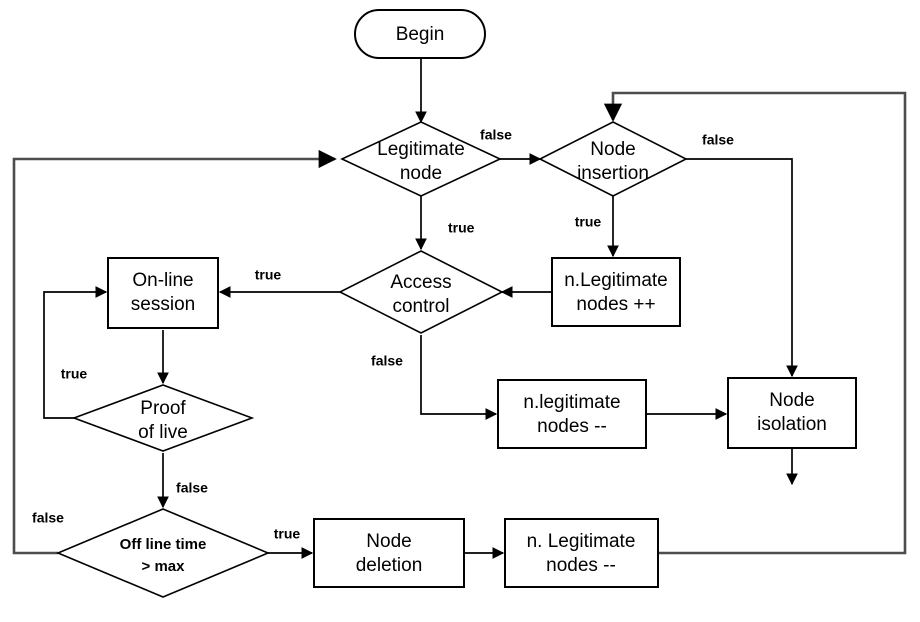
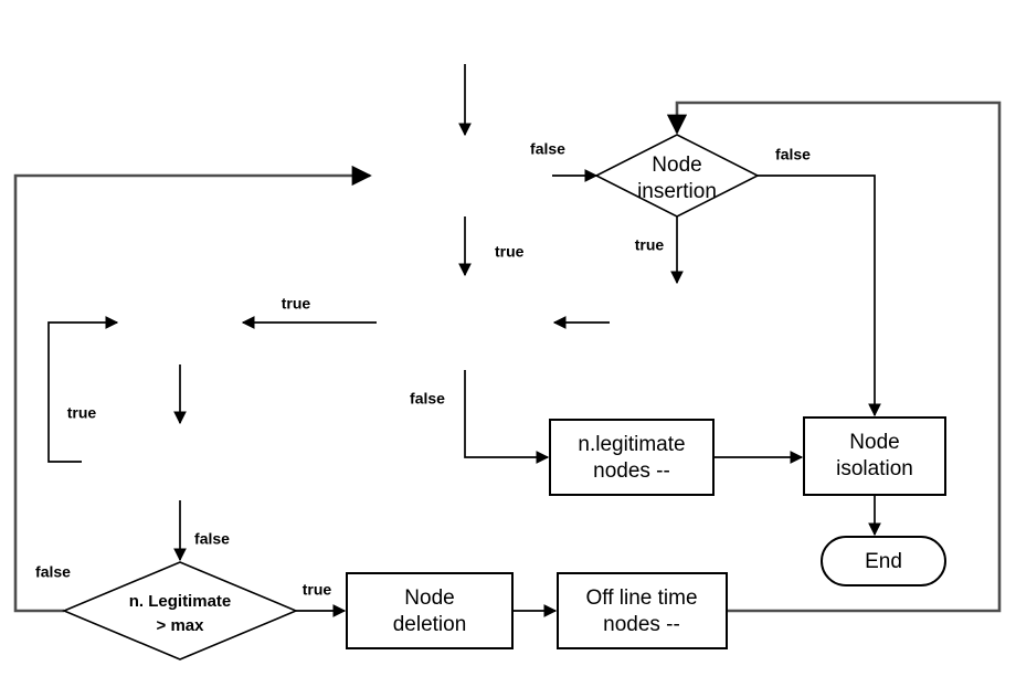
- Begin
- Legitimate
- node
  Node
  insertion
- n.Legitimate
- nodes ++
- Access
- control
- On-line
- session
- Proof
- of live
  n.legitimate
  nodes --
  Node
  isolation
+ End
- Off line time
+ n. Legitimate
  > max
  Node
  deletion
- n. Legitimate
+ Off line time
  nodes --
  false
  true
  false
  true
  true
  false
  true
  false
  true
  false
